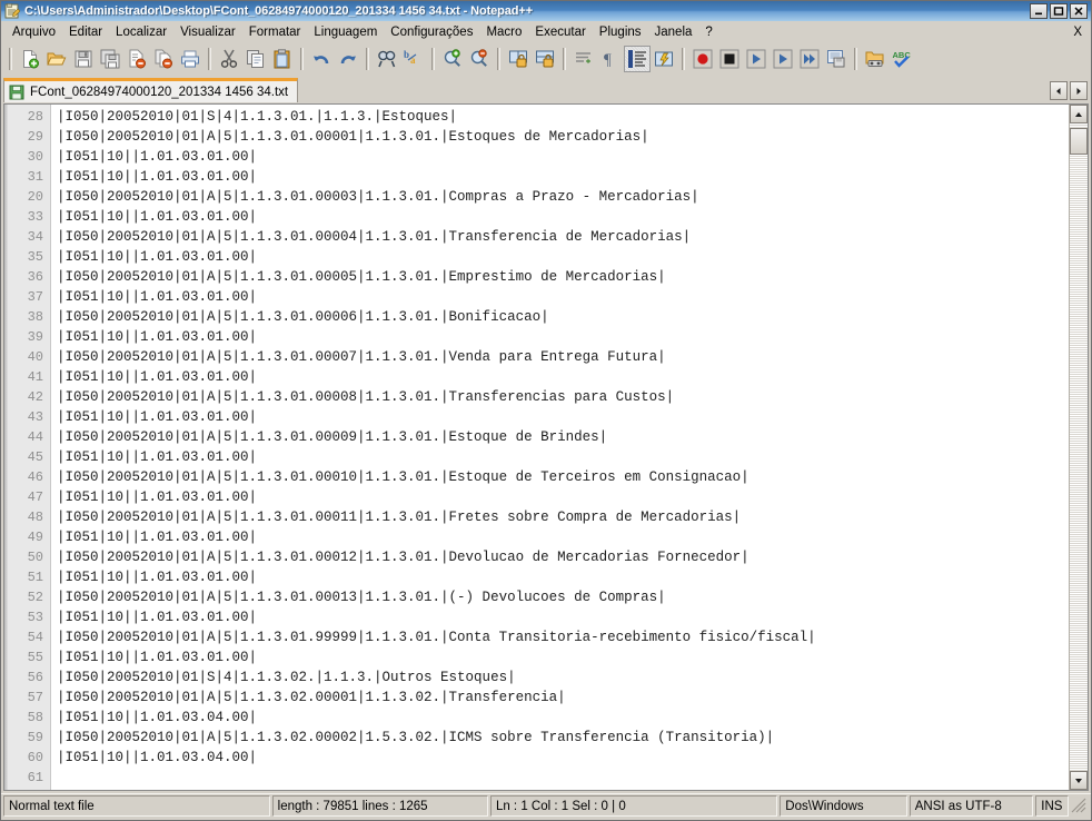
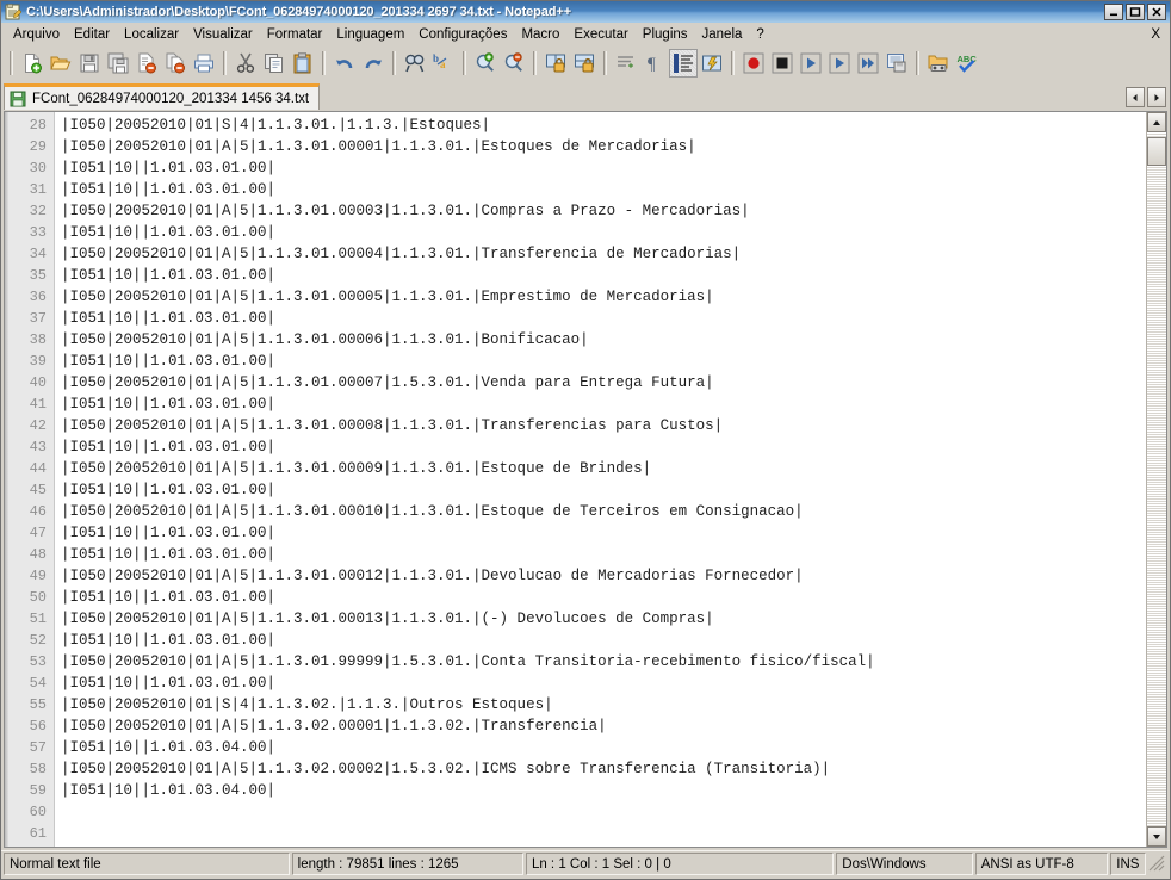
- C:\Users\Administrador\Desktop\FCont_06284974000120_201334 1456 34.txt - Notepad++
+ C:\Users\Administrador\Desktop\FCont_06284974000120_201334 2697 34.txt - Notepad++
  Arquivo
  Editar
  Localizar
  Visualizar
  Formatar
  Linguagem
  Configurações
  Macro
  Executar
  Plugins
  Janela
  ?
  X
  b
  a
  ¶
  ABC
  FCont_06284974000120_201334 1456 34.txt
  28
  29
  30
  31
- 20
+ 32
  33
  34
  35
  36
  37
  38
  39
  40
  41
  42
  43
  44
  45
  46
  47
  48
  49
  50
  51
  52
  53
  54
  55
  56
  57
  58
  59
  60
  61
  |I050|20052010|01|S|4|1.1.3.01.|1.1.3.|Estoques|
  |I050|20052010|01|A|5|1.1.3.01.00001|1.1.3.01.|Estoques de Mercadorias|
  |I051|10||1.01.03.01.00|
  |I051|10||1.01.03.01.00|
  |I050|20052010|01|A|5|1.1.3.01.00003|1.1.3.01.|Compras a Prazo - Mercadorias|
  |I051|10||1.01.03.01.00|
  |I050|20052010|01|A|5|1.1.3.01.00004|1.1.3.01.|Transferencia de Mercadorias|
  |I051|10||1.01.03.01.00|
  |I050|20052010|01|A|5|1.1.3.01.00005|1.1.3.01.|Emprestimo de Mercadorias|
  |I051|10||1.01.03.01.00|
  |I050|20052010|01|A|5|1.1.3.01.00006|1.1.3.01.|Bonificacao|
  |I051|10||1.01.03.01.00|
- |I050|20052010|01|A|5|1.1.3.01.00007|1.1.3.01.|Venda para Entrega Futura|
+ |I050|20052010|01|A|5|1.1.3.01.00007|1.5.3.01.|Venda para Entrega Futura|
  |I051|10||1.01.03.01.00|
  |I050|20052010|01|A|5|1.1.3.01.00008|1.1.3.01.|Transferencias para Custos|
  |I051|10||1.01.03.01.00|
  |I050|20052010|01|A|5|1.1.3.01.00009|1.1.3.01.|Estoque de Brindes|
  |I051|10||1.01.03.01.00|
  |I050|20052010|01|A|5|1.1.3.01.00010|1.1.3.01.|Estoque de Terceiros em Consignacao|
  |I051|10||1.01.03.01.00|
- |I050|20052010|01|A|5|1.1.3.01.00011|1.1.3.01.|Fretes sobre Compra de Mercadorias|
  |I051|10||1.01.03.01.00|
  |I050|20052010|01|A|5|1.1.3.01.00012|1.1.3.01.|Devolucao de Mercadorias Fornecedor|
  |I051|10||1.01.03.01.00|
  |I050|20052010|01|A|5|1.1.3.01.00013|1.1.3.01.|(-) Devolucoes de Compras|
  |I051|10||1.01.03.01.00|
- |I050|20052010|01|A|5|1.1.3.01.99999|1.1.3.01.|Conta Transitoria-recebimento fisico/fiscal|
+ |I050|20052010|01|A|5|1.1.3.01.99999|1.5.3.01.|Conta Transitoria-recebimento fisico/fiscal|
  |I051|10||1.01.03.01.00|
  |I050|20052010|01|S|4|1.1.3.02.|1.1.3.|Outros Estoques|
  |I050|20052010|01|A|5|1.1.3.02.00001|1.1.3.02.|Transferencia|
  |I051|10||1.01.03.04.00|
  |I050|20052010|01|A|5|1.1.3.02.00002|1.5.3.02.|ICMS sobre Transferencia (Transitoria)|
  |I051|10||1.01.03.04.00|
  Normal text file
  length : 79851 lines : 1265
  Ln : 1 Col : 1 Sel : 0 | 0
  Dos\Windows
  ANSI as UTF-8
  INS
